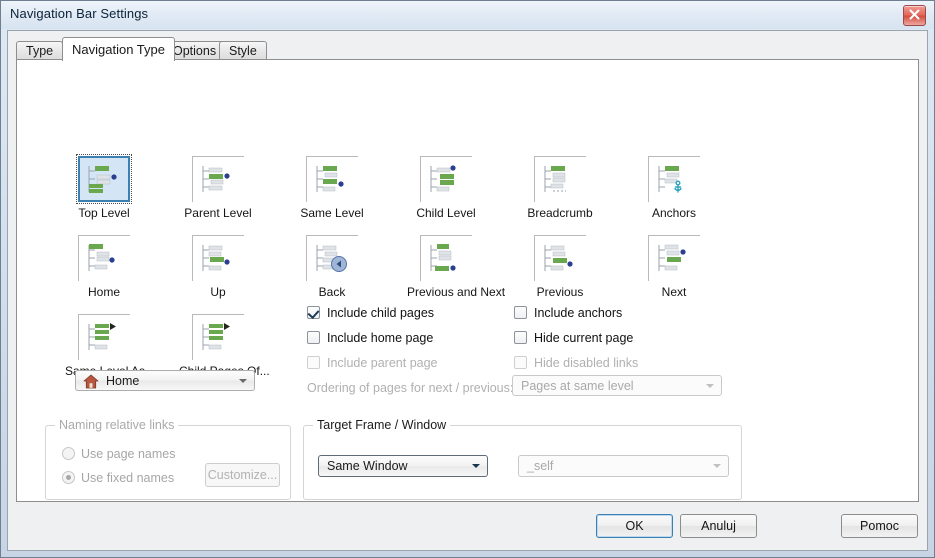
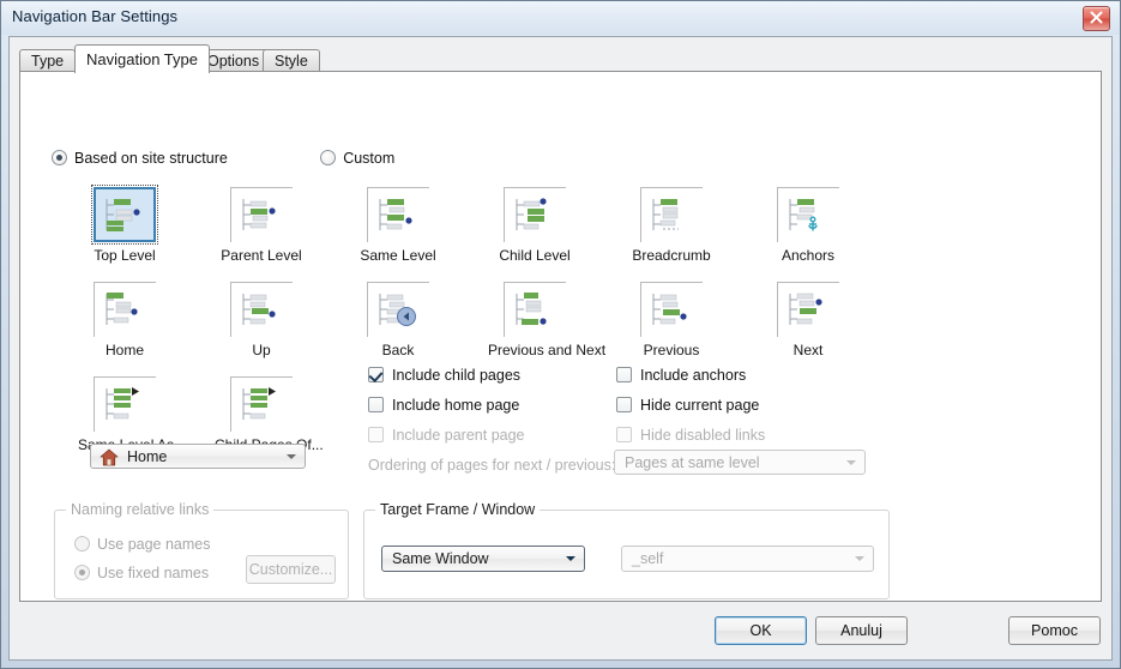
  Navigation Bar Settings
  Type
  Navigation Type
  Options
  Style
+ Based on site structure Custom
  Top Level
  Parent Level
  Same Level
  Child Level
  Breadcrumb
  Anchors
  Home
  Up
  Back
  Previous and Next
  Previous
  Next
  Home
  Include child pages
  Include home page
  Include parent page
  Include anchors
  Hide current page
  Hide disabled links
  Ordering of pages for next / previous
  Pages at same level
  Naming relative links
  Use page names
  Use fixed names
  Customize...
  Target Frame / Window
  Same Window
  _self
  OK
  Anuluj
  Pomoc
